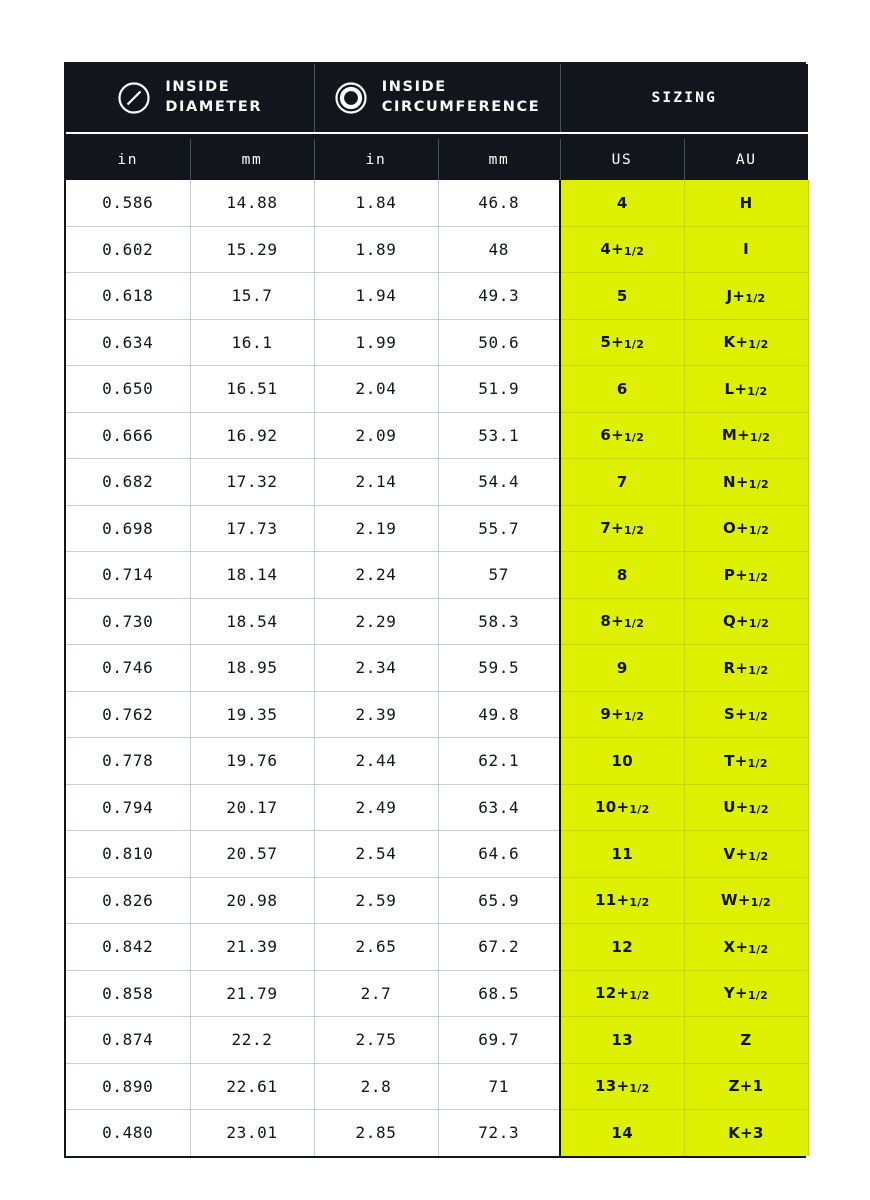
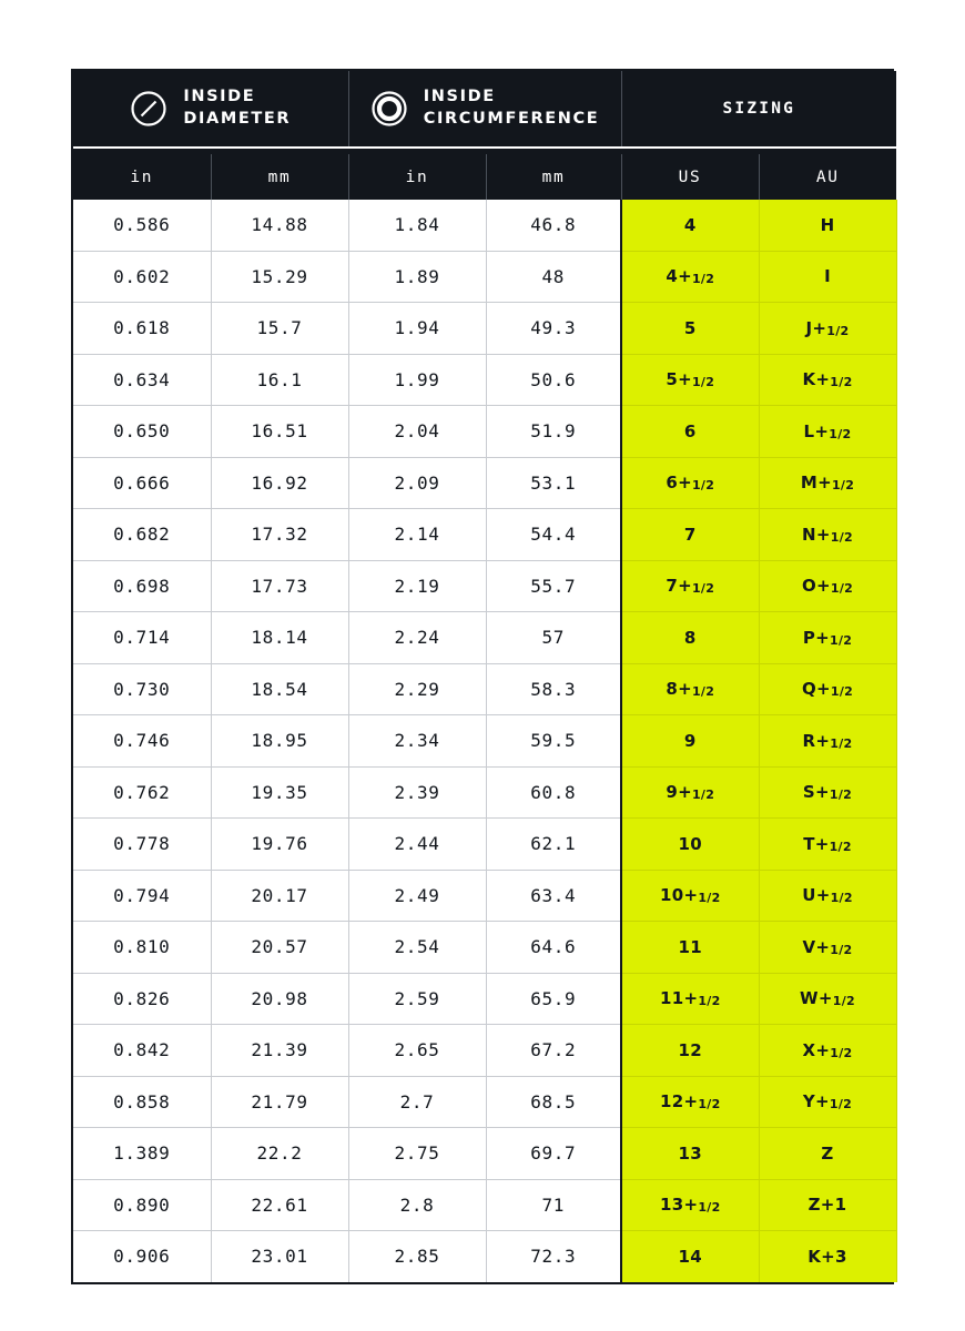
  INSIDE DIAMETER	INSIDE CIRCUMFERENCE	SIZING
  in	mm	in	mm	US	AU
  0.586	14.88	1.84	46.8	4	H
  0.602	15.29	1.89	48	4+1/2	I
  0.618	15.7	1.94	49.3	5	J+1/2
  0.634	16.1	1.99	50.6	5+1/2	K+1/2
  0.650	16.51	2.04	51.9	6	L+1/2
  0.666	16.92	2.09	53.1	6+1/2	M+1/2
  0.682	17.32	2.14	54.4	7	N+1/2
  0.698	17.73	2.19	55.7	7+1/2	O+1/2
  0.714	18.14	2.24	57	8	P+1/2
  0.730	18.54	2.29	58.3	8+1/2	Q+1/2
  0.746	18.95	2.34	59.5	9	R+1/2
- 0.762	19.35	2.39	49.8	9+1/2	S+1/2
+ 0.762	19.35	2.39	60.8	9+1/2	S+1/2
  0.778	19.76	2.44	62.1	10	T+1/2
  0.794	20.17	2.49	63.4	10+1/2	U+1/2
  0.810	20.57	2.54	64.6	11	V+1/2
  0.826	20.98	2.59	65.9	11+1/2	W+1/2
  0.842	21.39	2.65	67.2	12	X+1/2
  0.858	21.79	2.7	68.5	12+1/2	Y+1/2
- 0.874	22.2	2.75	69.7	13	Z
+ 1.389	22.2	2.75	69.7	13	Z
  0.890	22.61	2.8	71	13+1/2	Z+1
- 0.480	23.01	2.85	72.3	14	K+3
+ 0.906	23.01	2.85	72.3	14	K+3
